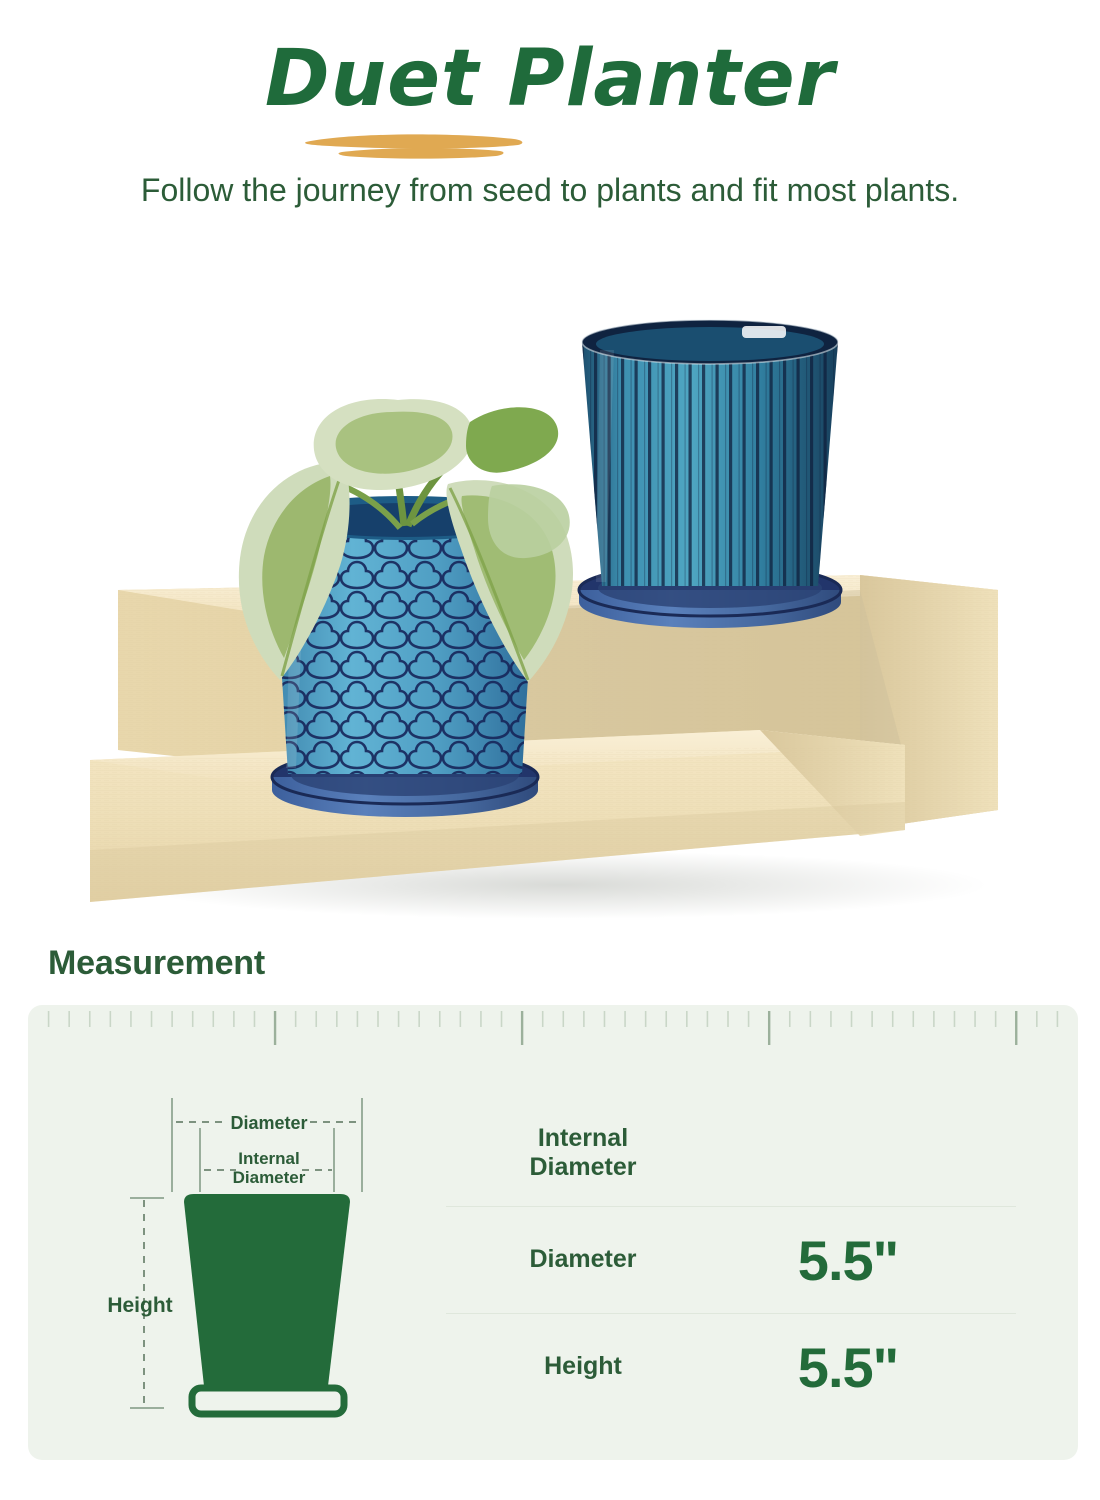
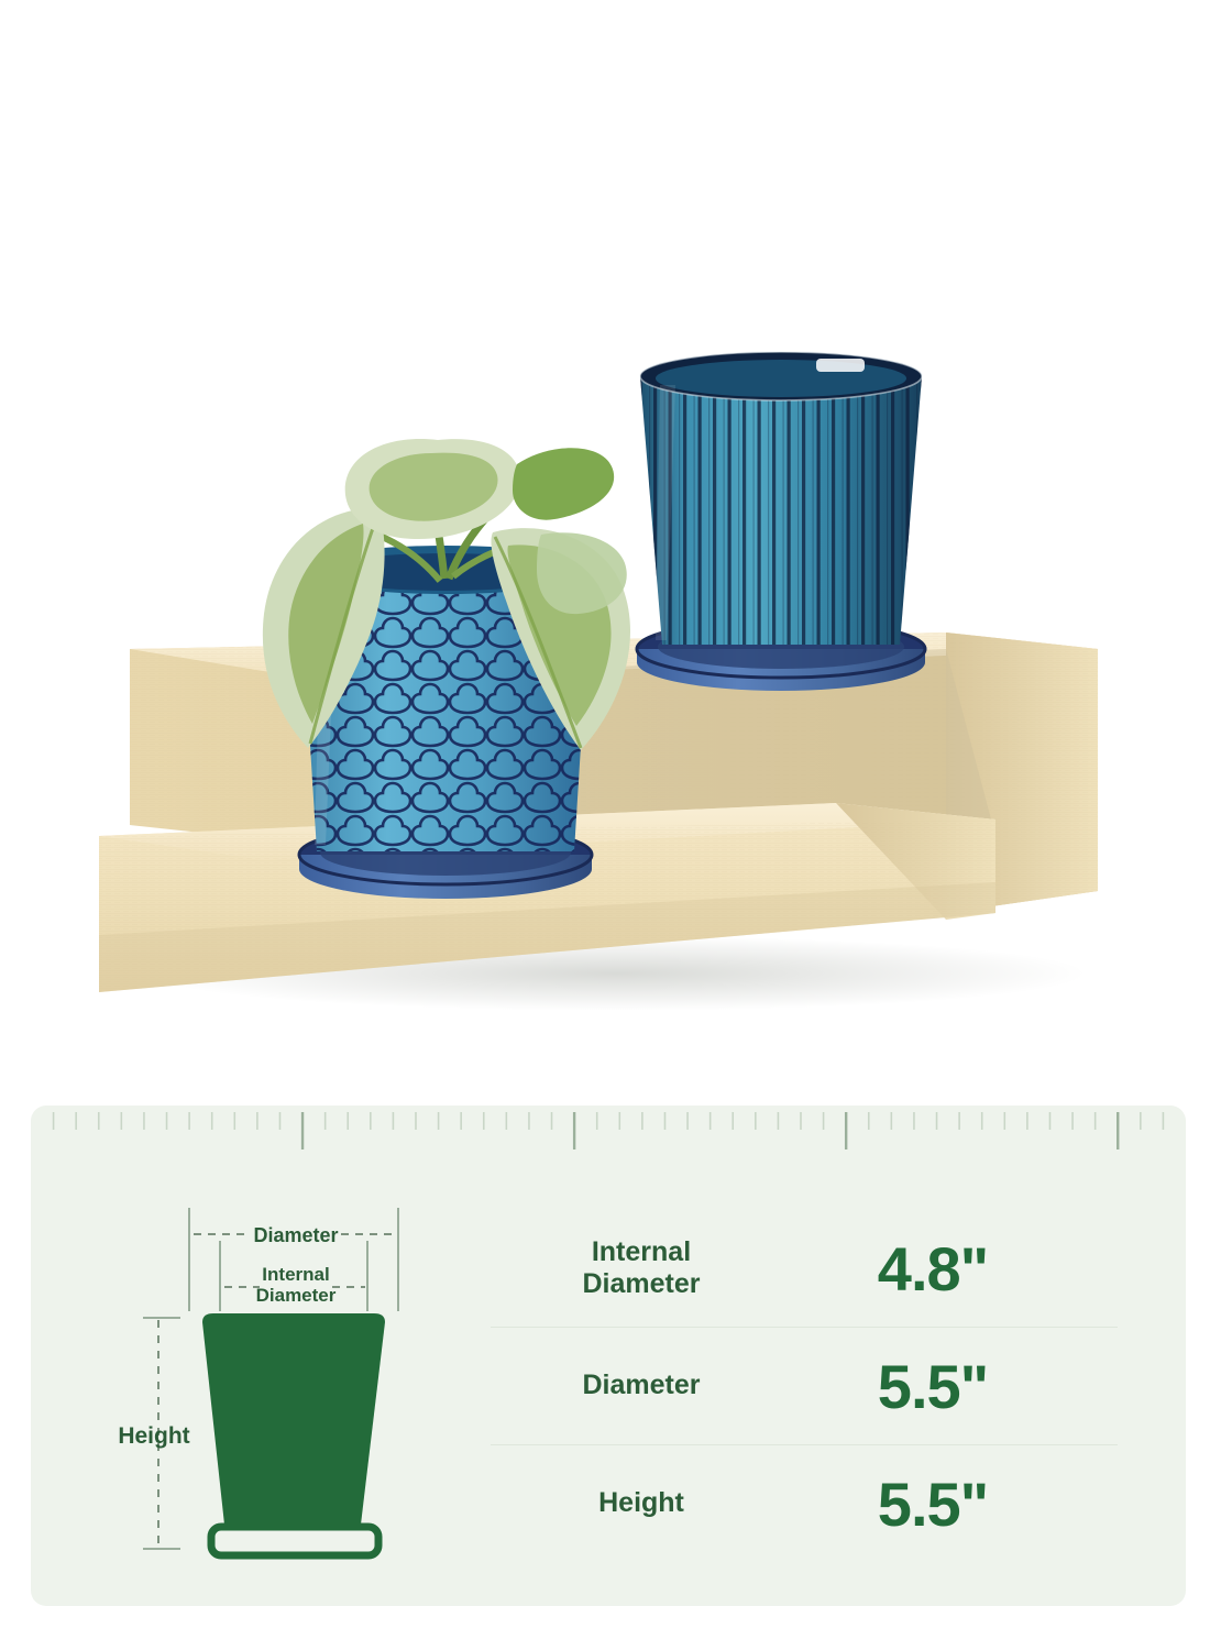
- Duet Planter
- Follow the journey from seed to plants and fit most plants.
- Measurement
  Diameter
  Internal
  Diameter
  Height
  Internal
  Diameter
+ 4.8"
  Diameter
  5.5"
  Height
  5.5"
